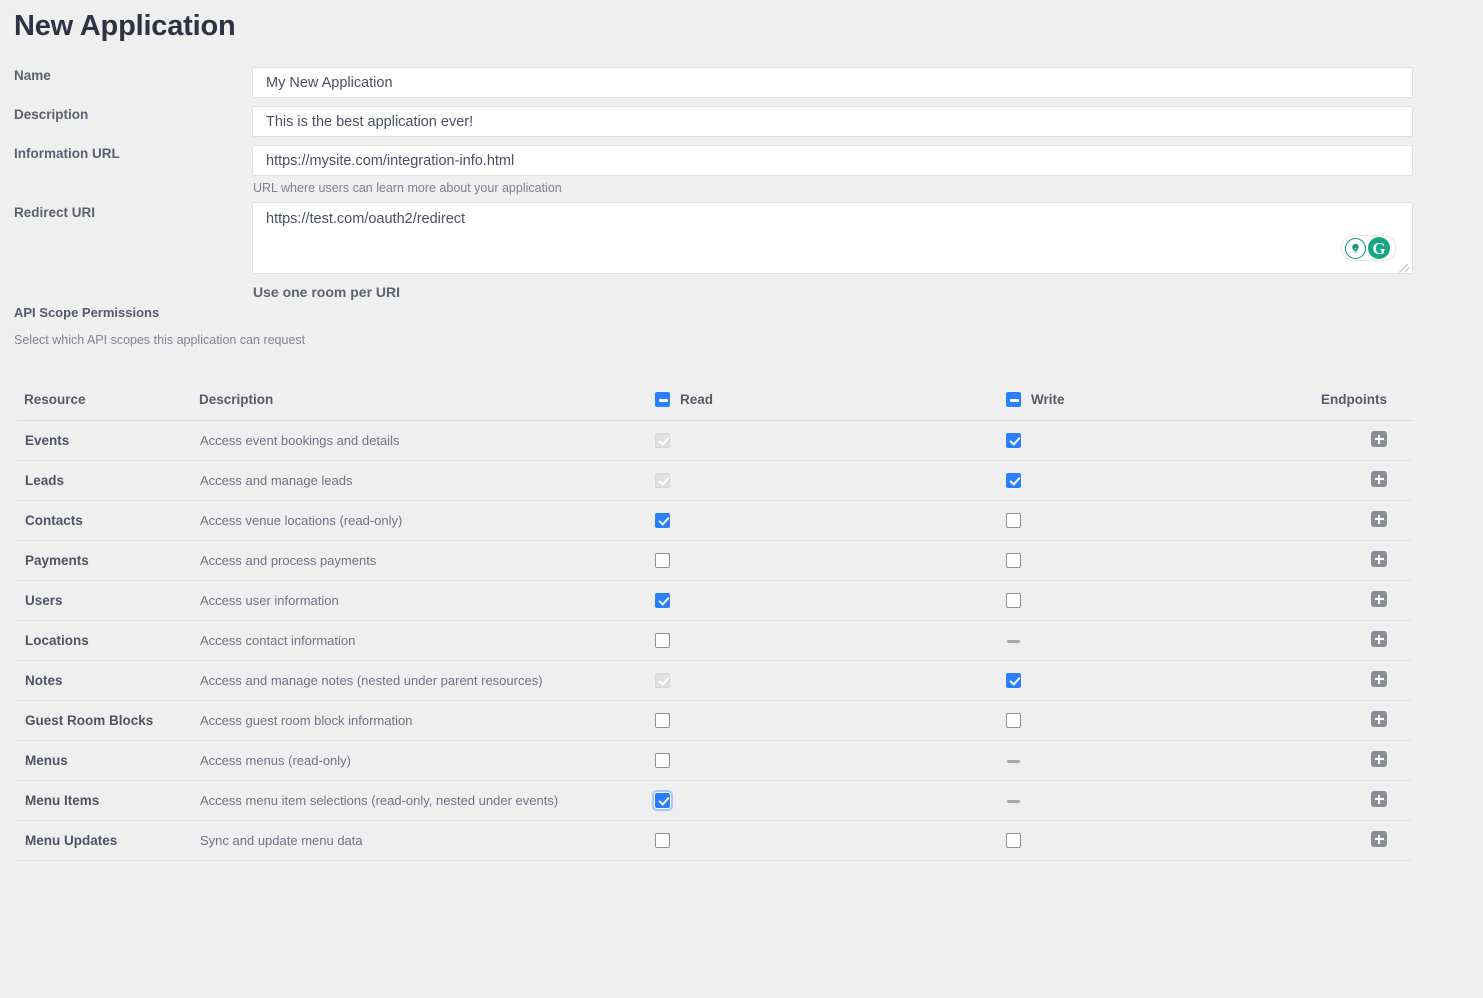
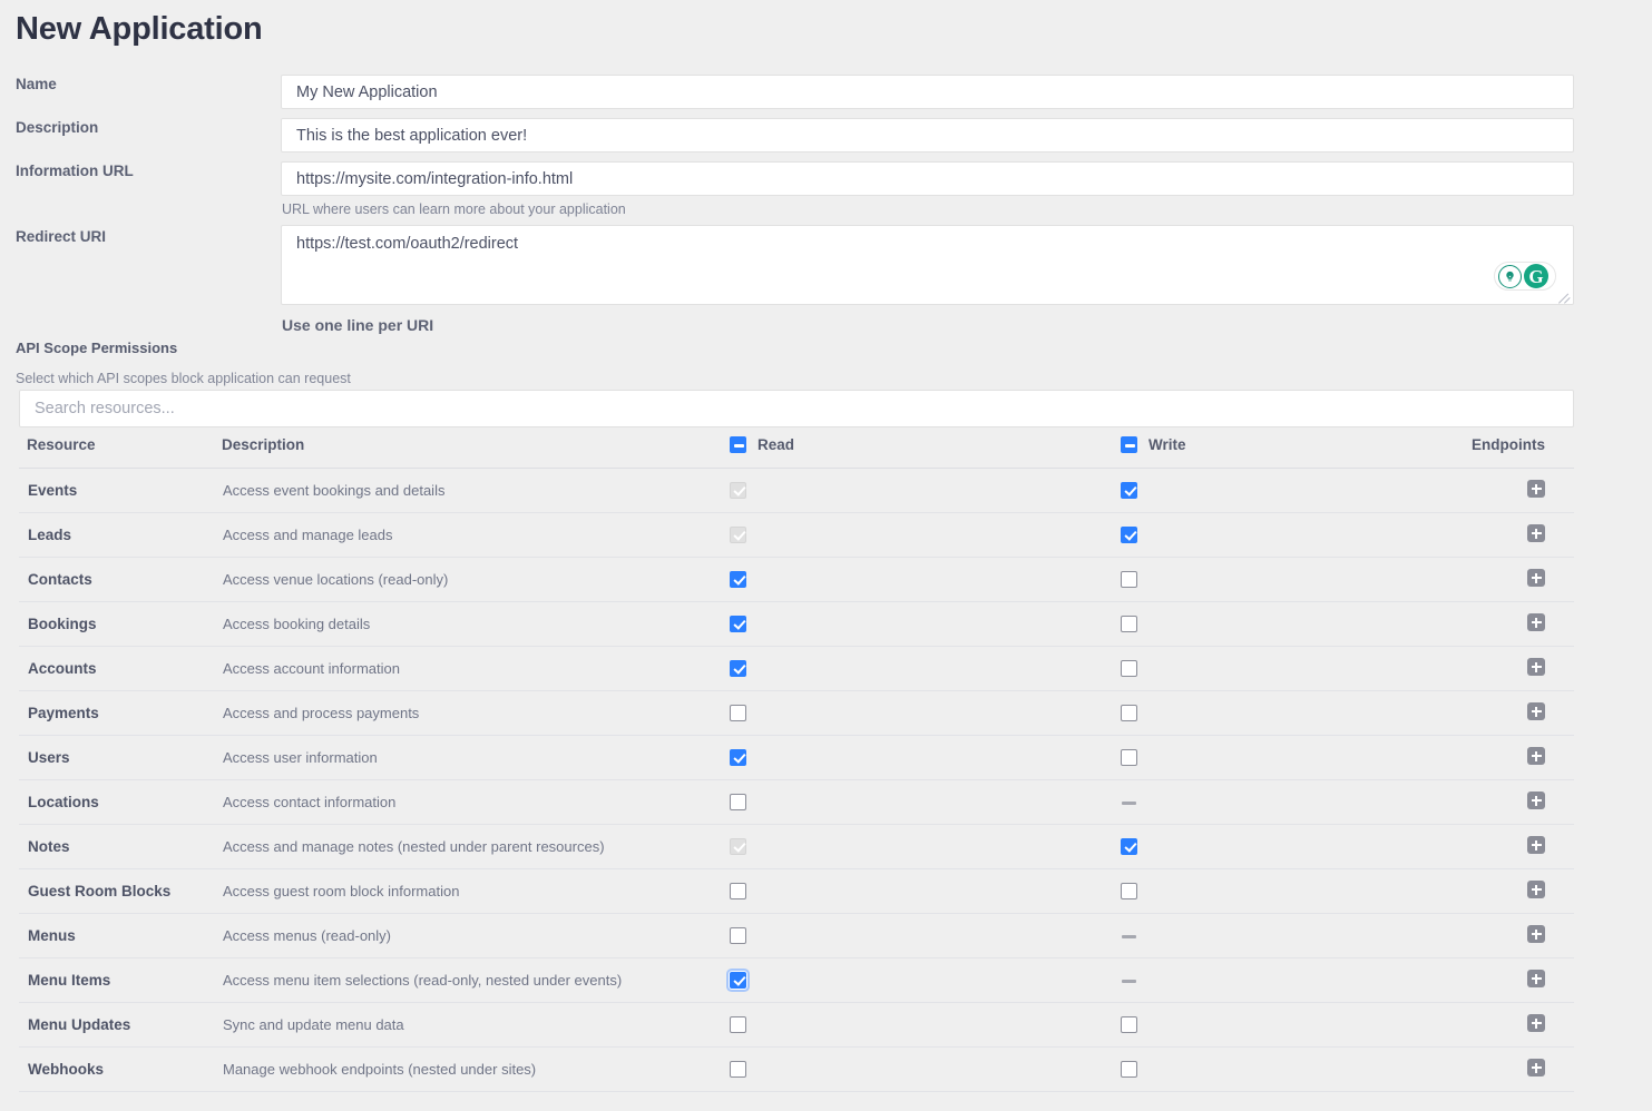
  New Application
  Name
  My New Application
  Description
  This is the best application ever!
  Information URL
  https://mysite.com/integration-info.html
  URL where users can learn more about your application
  Redirect URI
  https://test.com/oauth2/redirect
  G
- Use one room per URI
+ Use one line per URI
  API Scope Permissions
- Select which API scopes this application can request
+ Select which API scopes block application can request
+ Search resources...
  Resource	Description	Read	Write	Endpoints
  Events	Access event bookings and details
  Leads	Access and manage leads
  Contacts	Access venue locations (read-only)
+ Bookings	Access booking details
+ Accounts	Access account information
  Payments	Access and process payments
  Users	Access user information
  Locations	Access contact information
  Notes	Access and manage notes (nested under parent resources)
  Guest Room Blocks	Access guest room block information
  Menus	Access menus (read-only)
  Menu Items	Access menu item selections (read-only, nested under events)
  Menu Updates	Sync and update menu data
+ Webhooks	Manage webhook endpoints (nested under sites)
